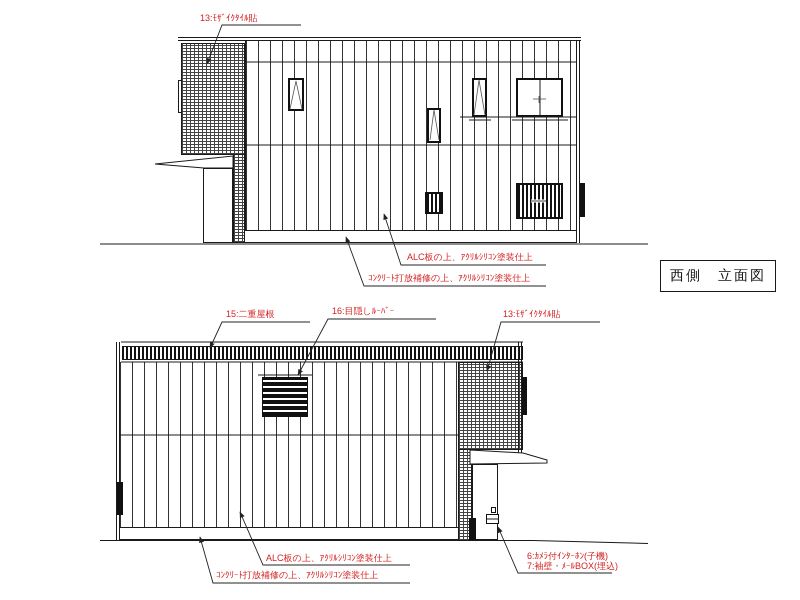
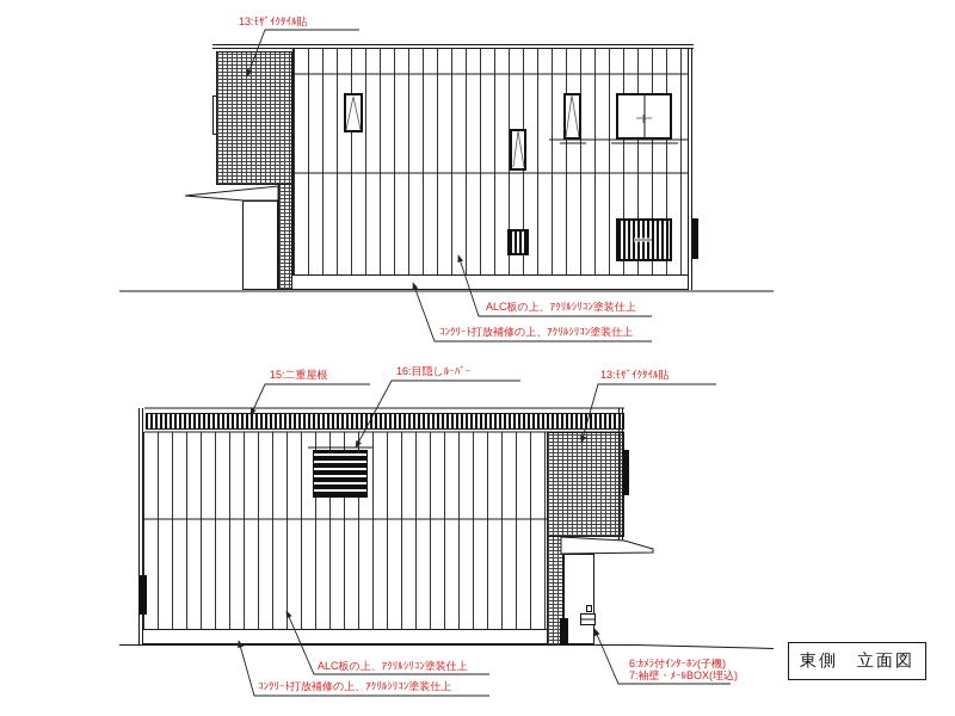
  13:ﾓｻﾞｲｸﾀｲﾙ貼
  ALC板の上、ｱｸﾘﾙｼﾘｺﾝ塗装仕上
  ｺﾝｸﾘｰﾄ打放補修の上、ｱｸﾘﾙｼﾘｺﾝ塗装仕上
- 西側 立面図
  15:二重屋根
  16:目隠しﾙｰﾊﾞｰ
  13:ﾓｻﾞｲｸﾀｲﾙ貼
  ALC板の上、ｱｸﾘﾙｼﾘｺﾝ塗装仕上
  ｺﾝｸﾘｰﾄ打放補修の上、ｱｸﾘﾙｼﾘｺﾝ塗装仕上
  6:ｶﾒﾗ付ｲﾝﾀｰﾎﾝ(子機)
  7:袖壁・ﾒｰﾙBOX(埋込)
+ 東側 立面図
